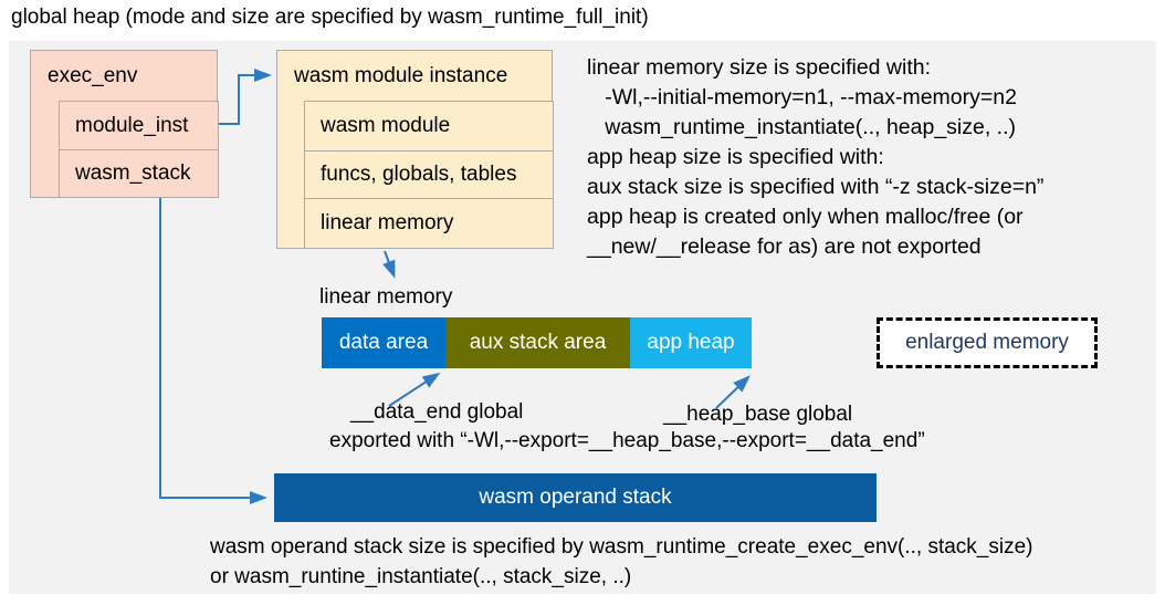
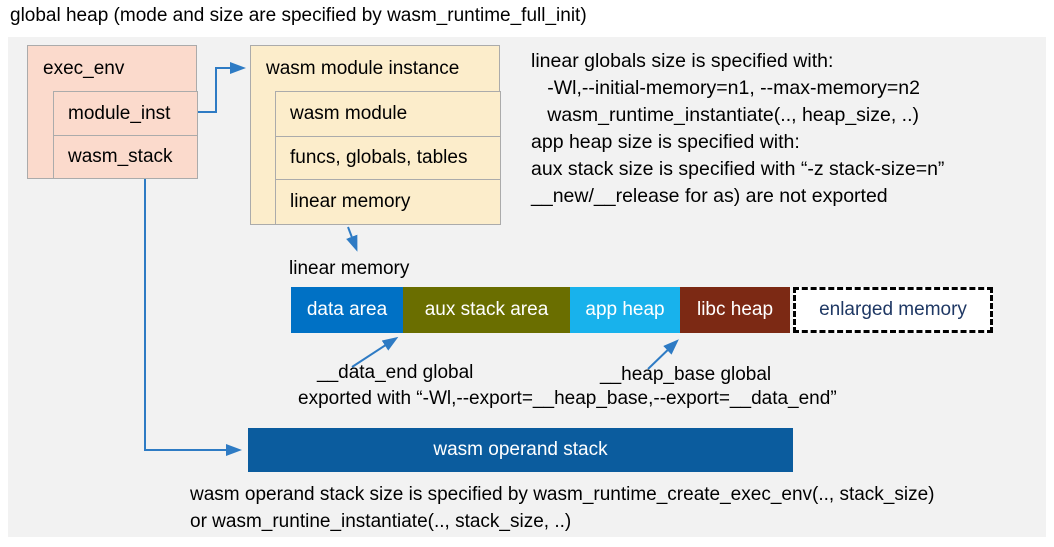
  global heap (mode and size are specified by wasm_runtime_full_init)
  exec_env
  module_inst
  wasm_stack
  wasm module instance
  wasm module
  funcs, globals, tables
  linear memory
- linear memory size is specified with:
+ linear globals size is specified with:
  -Wl,--initial-memory=n1, --max-memory=n2
  wasm_runtime_instantiate(.., heap_size, ..)
  app heap size is specified with:
  aux stack size is specified with “-z stack-size=n”
- app heap is created only when malloc/free (or
  __new/__release for as) are not exported
  linear memory
  data area
  aux stack area
  app heap
+ libc heap
  enlarged memory
  __data_end global
  __heap_base global
  exported with “-Wl,--export=__heap_base,--export=__data_end”
  wasm operand stack
  wasm operand stack size is specified by wasm_runtime_create_exec_env(.., stack_size)
  or wasm_runtine_instantiate(.., stack_size, ..)
